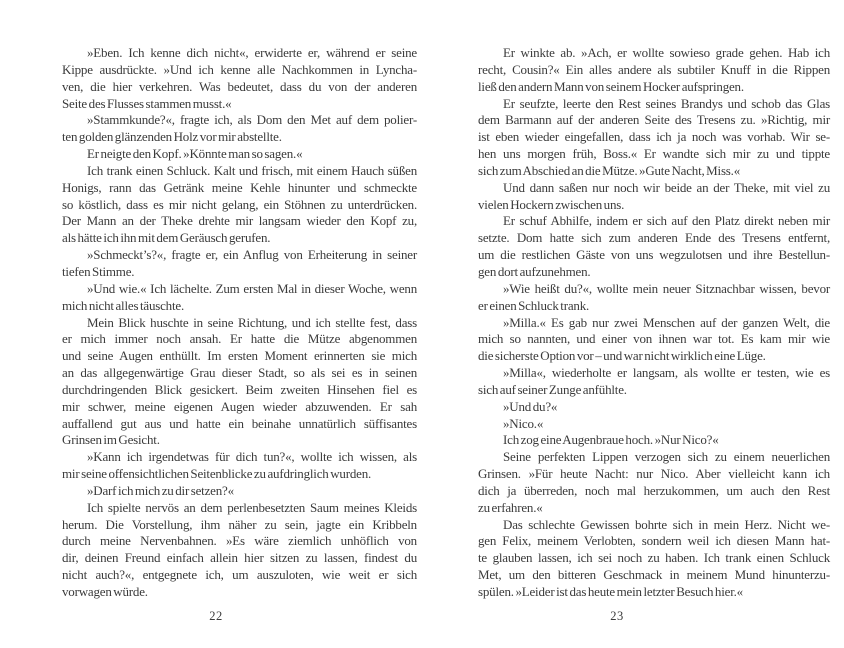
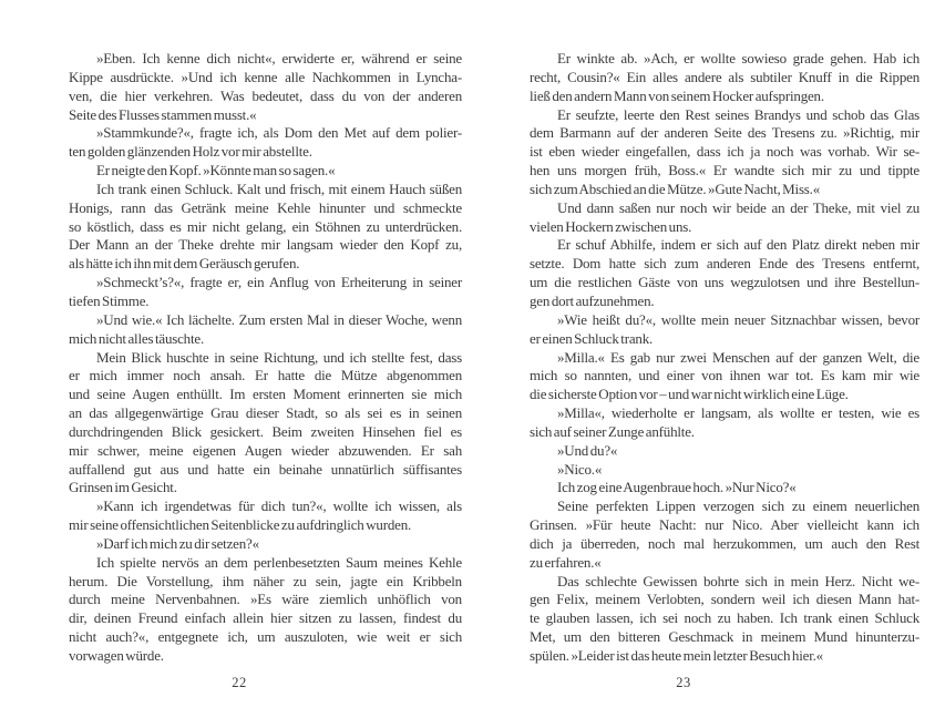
  »Eben. Ich kenne dich nicht«, erwiderte er, während er seine
  Kippe ausdrückte. »Und ich kenne alle Nachkommen in Lyncha-
  ven, die hier verkehren. Was bedeutet, dass du von der anderen
  Seite des Flusses stammen musst.«
  »Stammkunde?«, fragte ich, als Dom den Met auf dem polier-
  ten golden glänzenden Holz vor mir abstellte.
  Er neigte den Kopf. »Könnte man so sagen.«
  Ich trank einen Schluck. Kalt und frisch, mit einem Hauch süßen
  Honigs, rann das Getränk meine Kehle hinunter und schmeckte
  so köstlich, dass es mir nicht gelang, ein Stöhnen zu unterdrücken.
  Der Mann an der Theke drehte mir langsam wieder den Kopf zu,
  als hätte ich ihn mit dem Geräusch gerufen.
  »Schmeckt’s?«, fragte er, ein Anflug von Erheiterung in seiner
  tiefen Stimme.
  »Und wie.« Ich lächelte. Zum ersten Mal in dieser Woche, wenn
  mich nicht alles täuschte.
  Mein Blick huschte in seine Richtung, und ich stellte fest, dass
  er mich immer noch ansah. Er hatte die Mütze abgenommen
  und seine Augen enthüllt. Im ersten Moment erinnerten sie mich
  an das allgegenwärtige Grau dieser Stadt, so als sei es in seinen
  durchdringenden Blick gesickert. Beim zweiten Hinsehen fiel es
  mir schwer, meine eigenen Augen wieder abzuwenden. Er sah
  auffallend gut aus und hatte ein beinahe unnatürlich süffisantes
  Grinsen im Gesicht.
  »Kann ich irgendetwas für dich tun?«, wollte ich wissen, als
  mir seine offensichtlichen Seitenblicke zu aufdringlich wurden.
  »Darf ich mich zu dir setzen?«
- Ich spielte nervös an dem perlenbesetzten Saum meines Kleids
+ Ich spielte nervös an dem perlenbesetzten Saum meines Kehle
  herum. Die Vorstellung, ihm näher zu sein, jagte ein Kribbeln
  durch meine Nervenbahnen. »Es wäre ziemlich unhöflich von
  dir, deinen Freund einfach allein hier sitzen zu lassen, findest du
  nicht auch?«, entgegnete ich, um auszuloten, wie weit er sich
  vorwagen würde.
  Er winkte ab. »Ach, er wollte sowieso grade gehen. Hab ich
  recht, Cousin?« Ein alles andere als subtiler Knuff in die Rippen
  ließ den andern Mann von seinem Hocker aufspringen.
  Er seufzte, leerte den Rest seines Brandys und schob das Glas
  dem Barmann auf der anderen Seite des Tresens zu. »Richtig, mir
  ist eben wieder eingefallen, dass ich ja noch was vorhab. Wir se-
  hen uns morgen früh, Boss.« Er wandte sich mir zu und tippte
  sich zum Abschied an die Mütze. »Gute Nacht, Miss.«
  Und dann saßen nur noch wir beide an der Theke, mit viel zu
  vielen Hockern zwischen uns.
  Er schuf Abhilfe, indem er sich auf den Platz direkt neben mir
  setzte. Dom hatte sich zum anderen Ende des Tresens entfernt,
  um die restlichen Gäste von uns wegzulotsen und ihre Bestellun-
  gen dort aufzunehmen.
  »Wie heißt du?«, wollte mein neuer Sitznachbar wissen, bevor
  er einen Schluck trank.
  »Milla.« Es gab nur zwei Menschen auf der ganzen Welt, die
  mich so nannten, und einer von ihnen war tot. Es kam mir wie
  die sicherste Option vor – und war nicht wirklich eine Lüge.
  »Milla«, wiederholte er langsam, als wollte er testen, wie es
  sich auf seiner Zunge anfühlte.
  »Und du?«
  »Nico.«
  Ich zog eine Augenbraue hoch. »Nur Nico?«
  Seine perfekten Lippen verzogen sich zu einem neuerlichen
  Grinsen. »Für heute Nacht: nur Nico. Aber vielleicht kann ich
  dich ja überreden, noch mal herzukommen, um auch den Rest
  zu erfahren.«
  Das schlechte Gewissen bohrte sich in mein Herz. Nicht we-
  gen Felix, meinem Verlobten, sondern weil ich diesen Mann hat-
  te glauben lassen, ich sei noch zu haben. Ich trank einen Schluck
  Met, um den bitteren Geschmack in meinem Mund hinunterzu-
  spülen. »Leider ist das heute mein letzter Besuch hier.«
  22
  23
